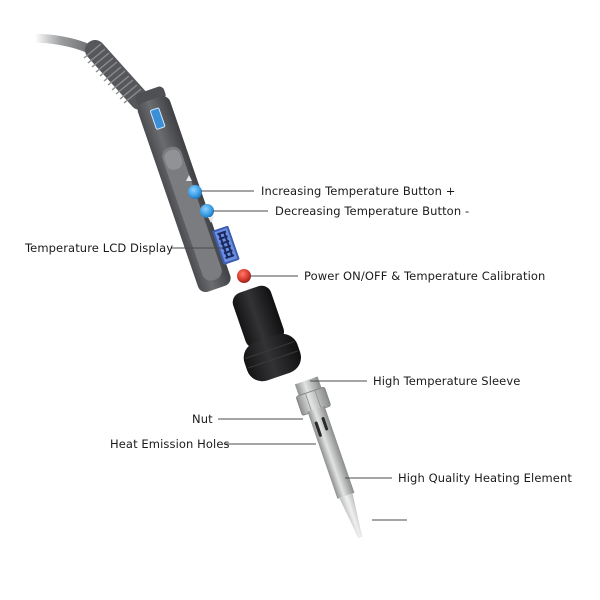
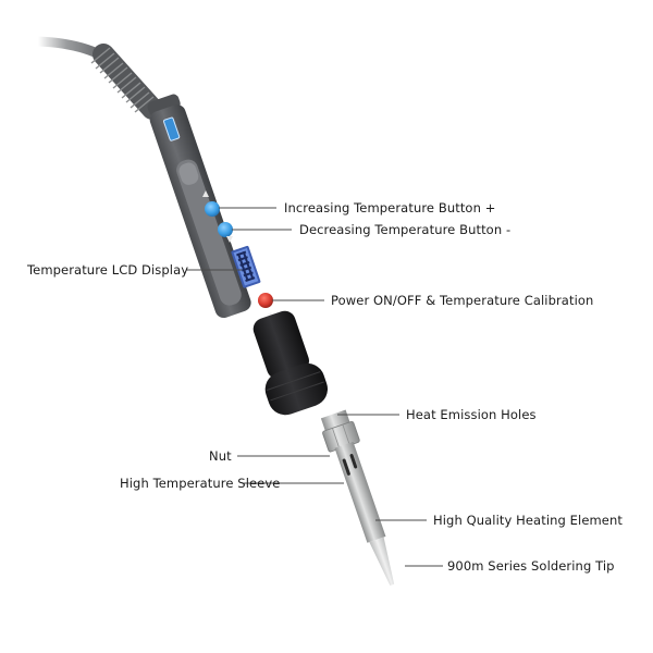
  Increasing Temperature Button +
  Decreasing Temperature Button -
  Temperature LCD Display
  Power ON/OFF & Temperature Calibration
- High Temperature Sleeve
+ Heat Emission Holes
  Nut
- Heat Emission Holes
+ High Temperature Sleeve
  High Quality Heating Element
+ 900m Series Soldering Tip
